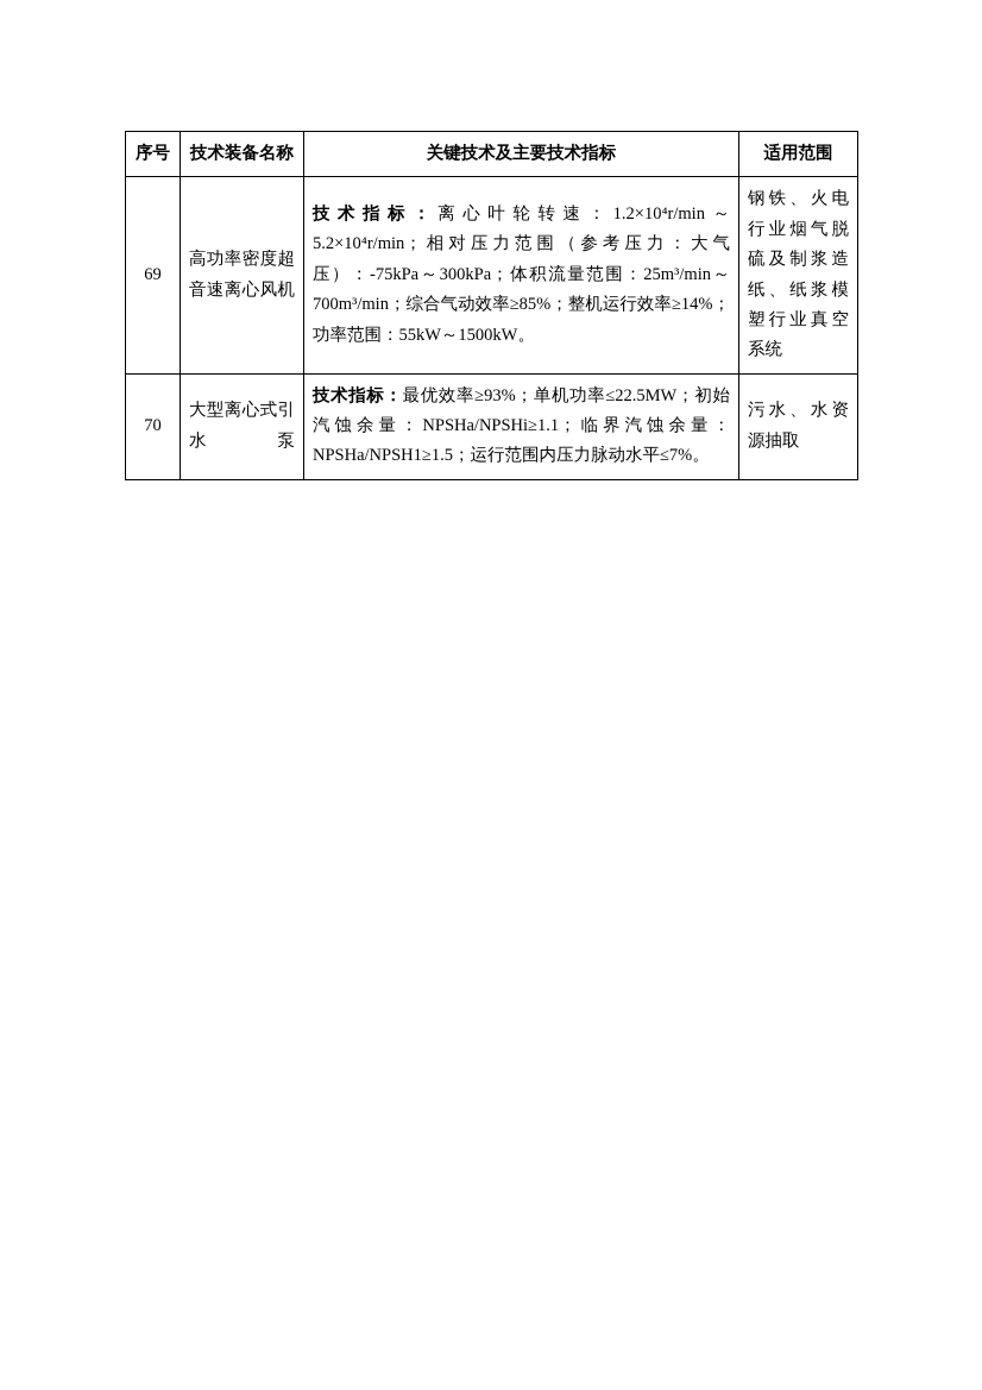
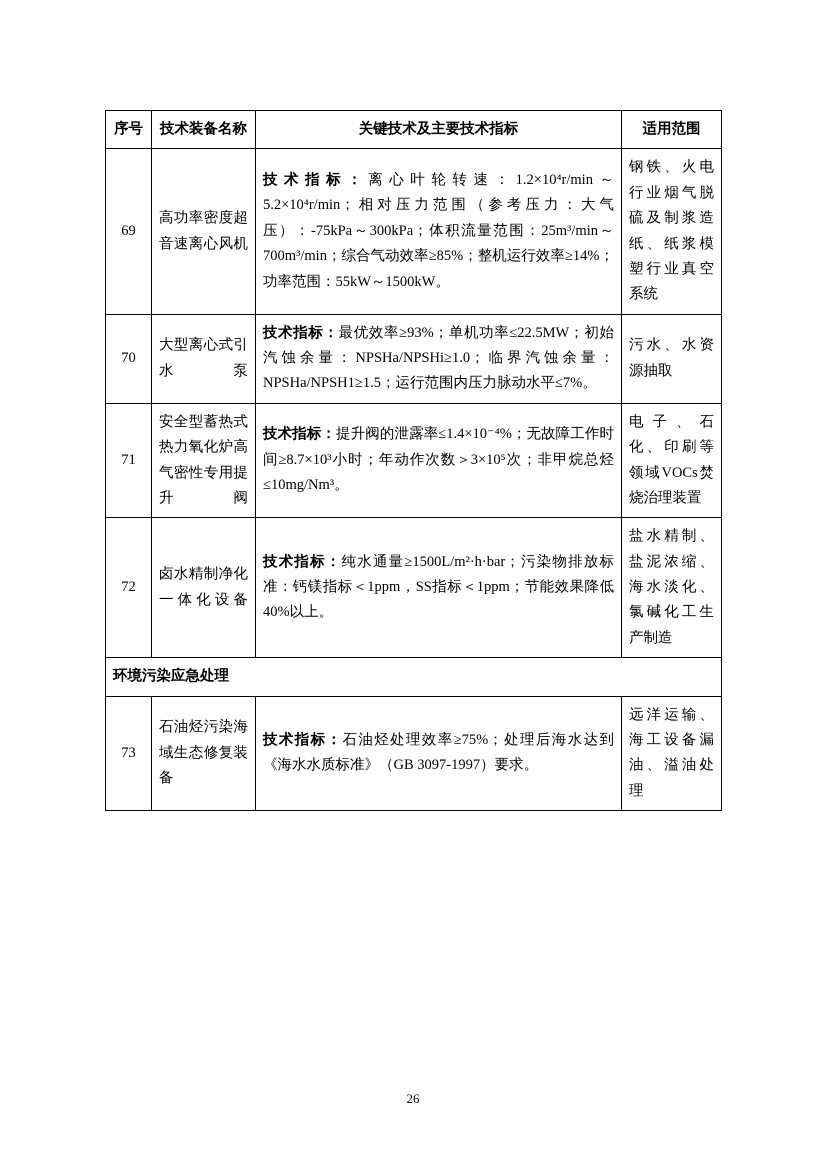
  序号	技术装备名称	关键技术及主要技术指标	适用范围
  69	高功率密度超音速离心风机	技术指标：离心叶轮转速：1.2×10⁴r/min～5.2×10⁴r/min；相对压力范围（参考压力：大气压）：-75kPa～300kPa；体积流量范围：25m³/min～700m³/min；综合气动效率≥85%；整机运行效率≥14%；功率范围：55kW～1500kW。	钢铁、火电行业烟气脱硫及制浆造纸、纸浆模塑行业真空系统
- 70	大型离心式引水泵	技术指标：最优效率≥93%；单机功率≤22.5MW；初始汽蚀余量：NPSHa/NPSHi≥1.1；临界汽蚀余量：NPSHa/NPSH1≥1.5；运行范围内压力脉动水平≤7%。	污水、水资源抽取
+ 70	大型离心式引水泵	技术指标：最优效率≥93%；单机功率≤22.5MW；初始汽蚀余量：NPSHa/NPSHi≥1.0；临界汽蚀余量：NPSHa/NPSH1≥1.5；运行范围内压力脉动水平≤7%。	污水、水资源抽取
+ 71	安全型蓄热式热力氧化炉高气密性专用提升阀	技术指标：提升阀的泄露率≤1.4×10⁻⁴%；无故障工作时间≥8.7×10³小时；年动作次数＞3×10⁵次；非甲烷总烃≤10mg/Nm³。	电子、石化、印刷等领域VOCs焚烧治理装置
+ 72	卤水精制净化一体化设备	技术指标：纯水通量≥1500L/m²·h·bar；污染物排放标准：钙镁指标＜1ppm，SS指标＜1ppm；节能效果降低40%以上。	盐水精制、盐泥浓缩、海水淡化、氯碱化工生产制造
+ 环境污染应急处理
+ 73	石油烃污染海域生态修复装备	技术指标：石油烃处理效率≥75%；处理后海水达到《海水水质标准》（GB 3097-1997）要求。	远洋运输、海工设备漏油、溢油处理
+ 26
